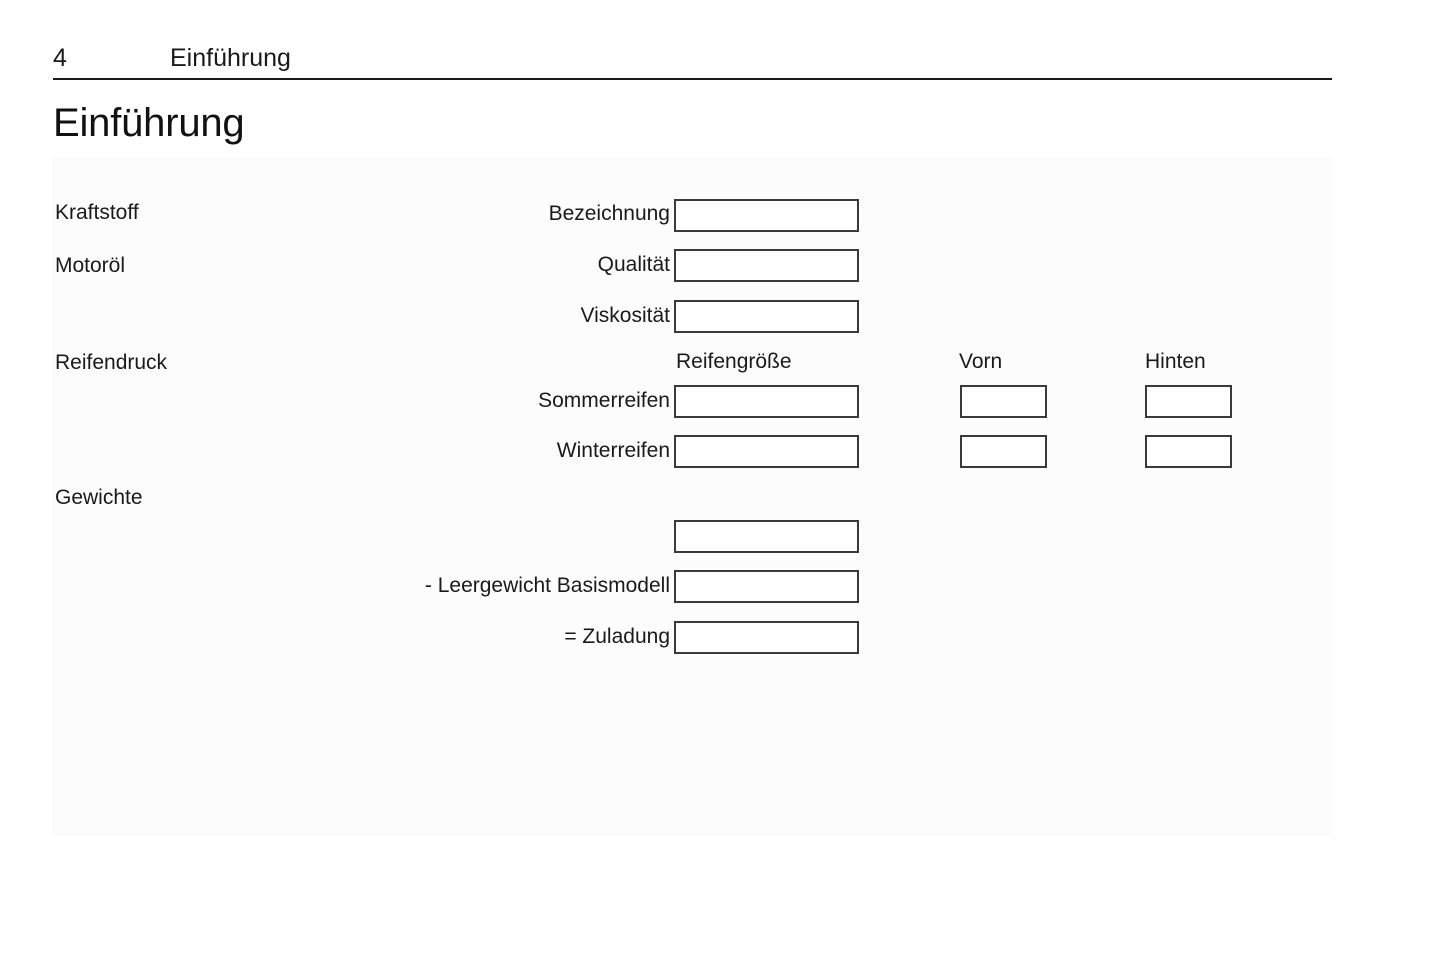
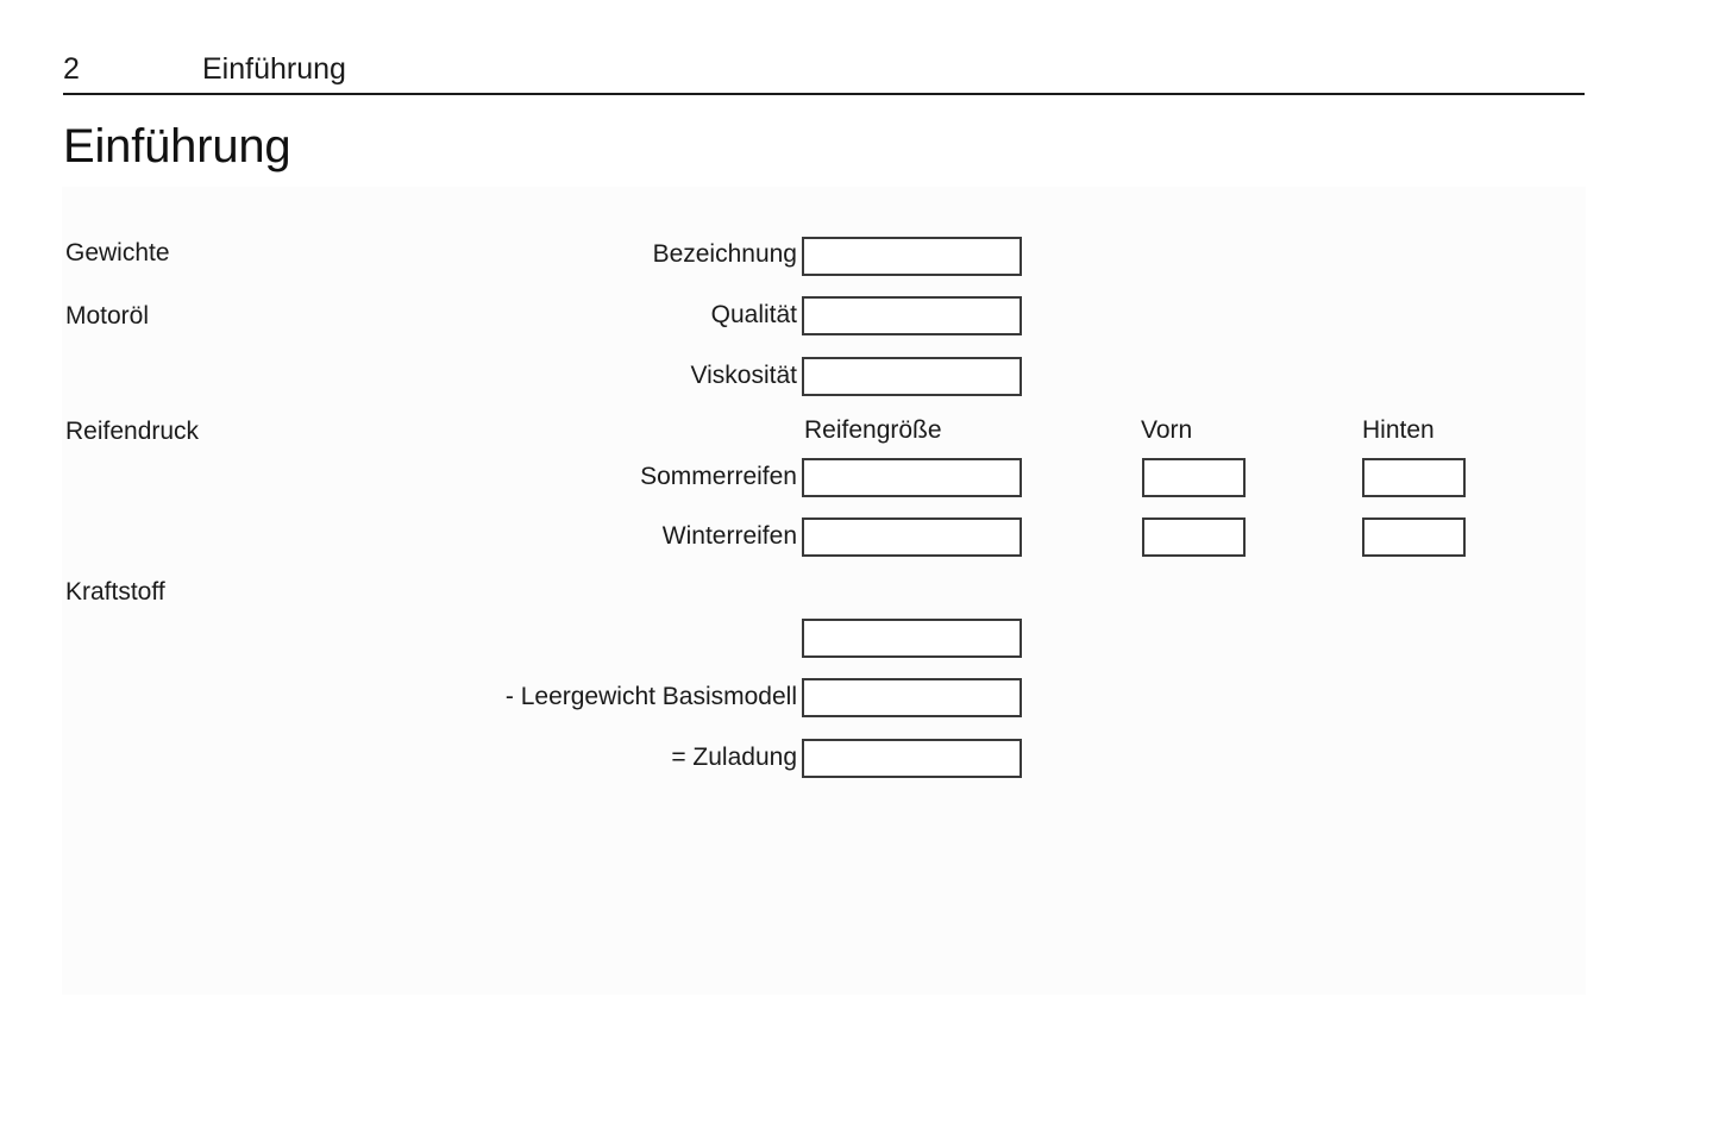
- 4
+ 2
  Einführung
  Einführung
- Kraftstoff
+ Gewichte
  Motoröl
  Reifendruck
- Gewichte
+ Kraftstoff
  Bezeichnung
  Qualität
  Viskosität
  Reifengröße
  Vorn
  Hinten
  Sommerreifen
  Winterreifen
  - Leergewicht Basismodell
  = Zuladung
